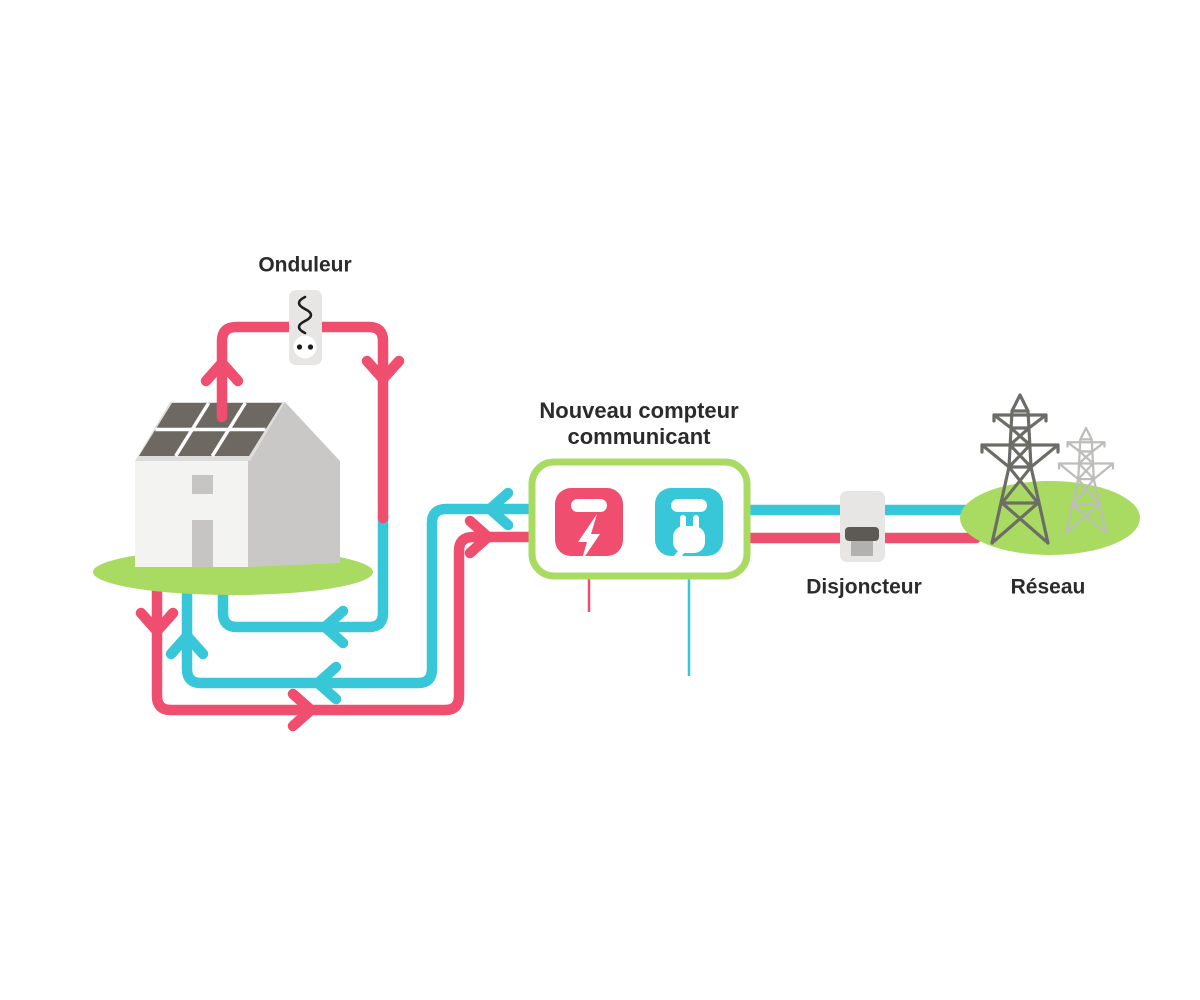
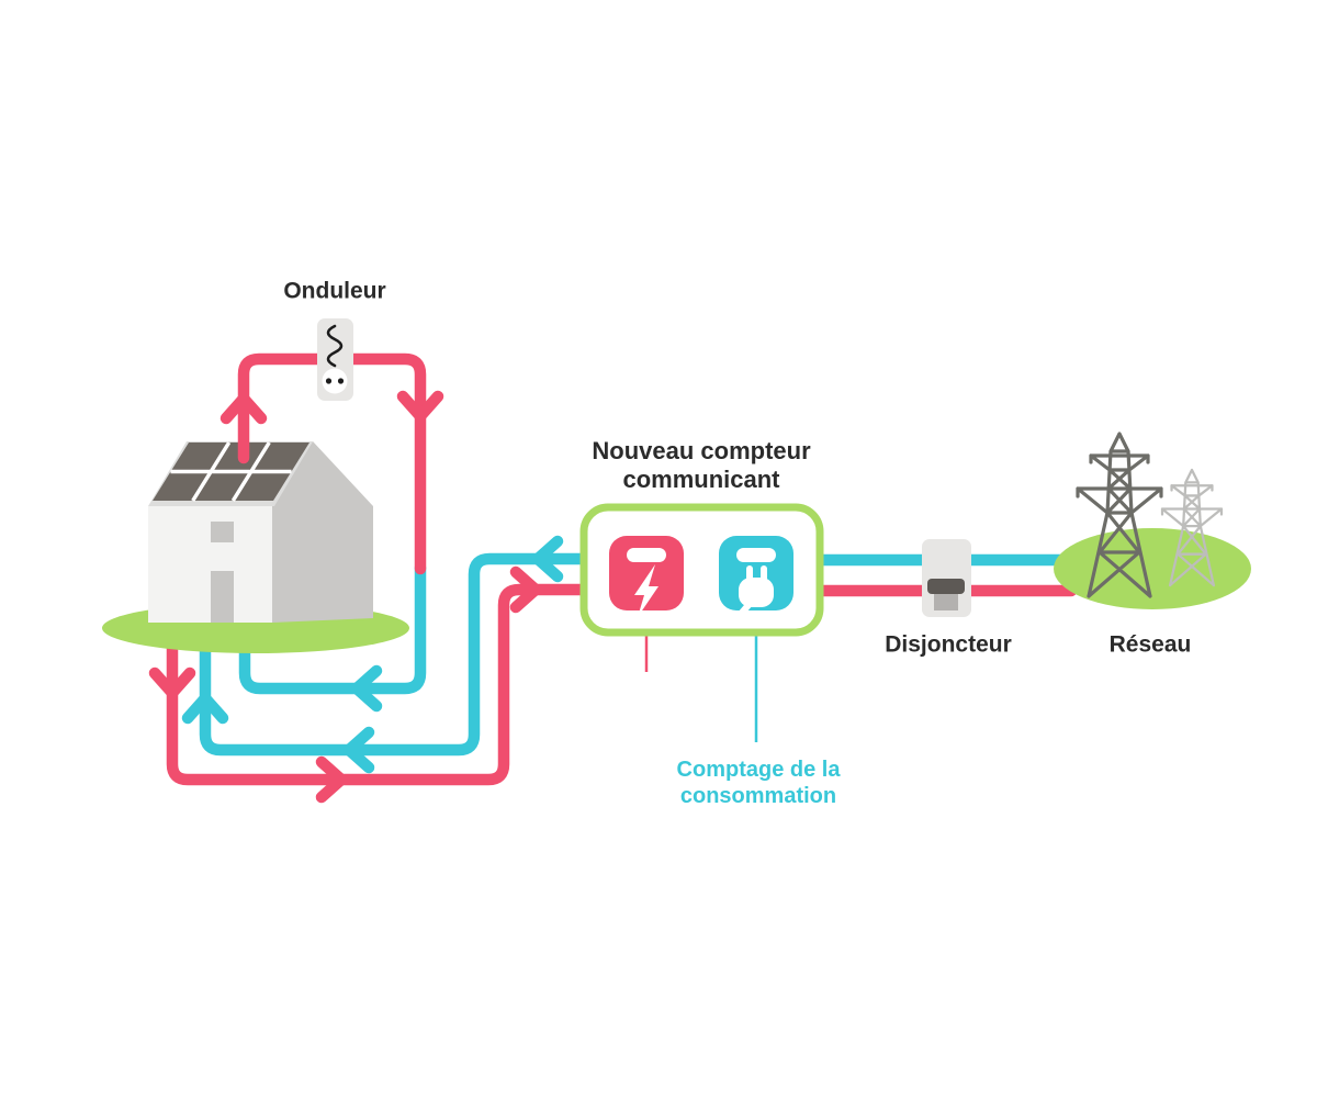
  Onduleur
  Nouveau compteur
  communicant
  Disjoncteur
  Réseau
+ Comptage de la
+ consommation
